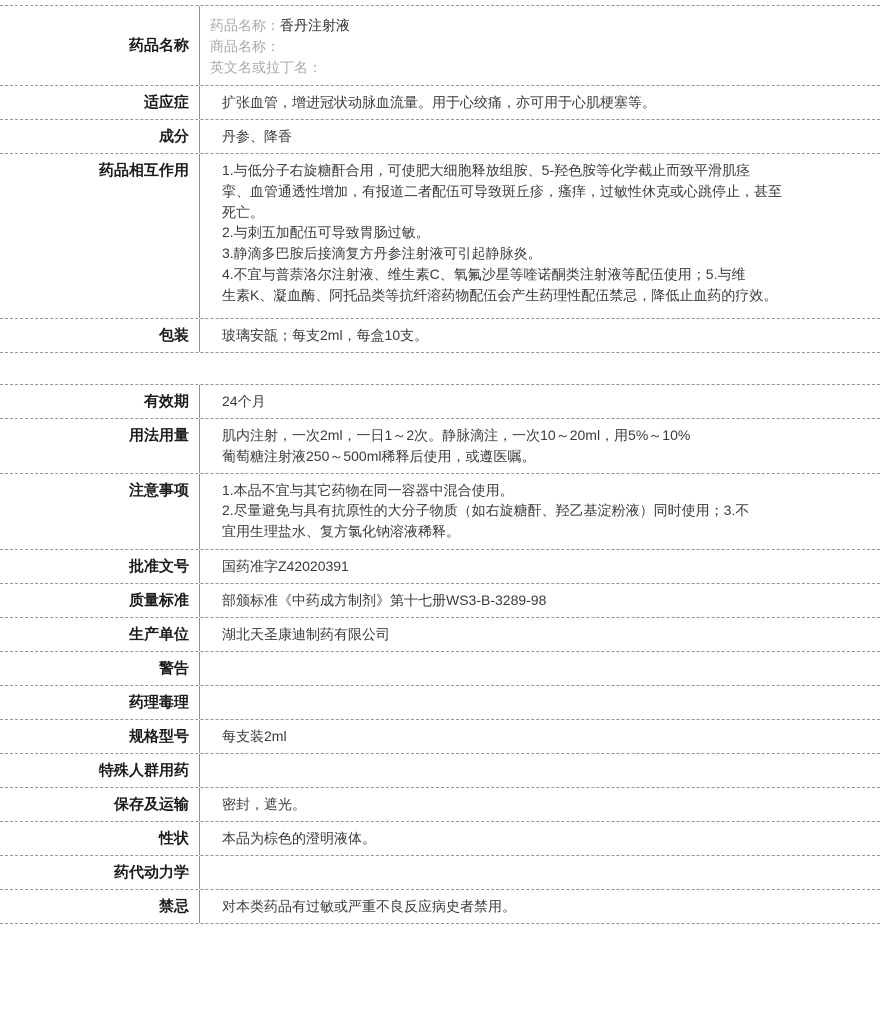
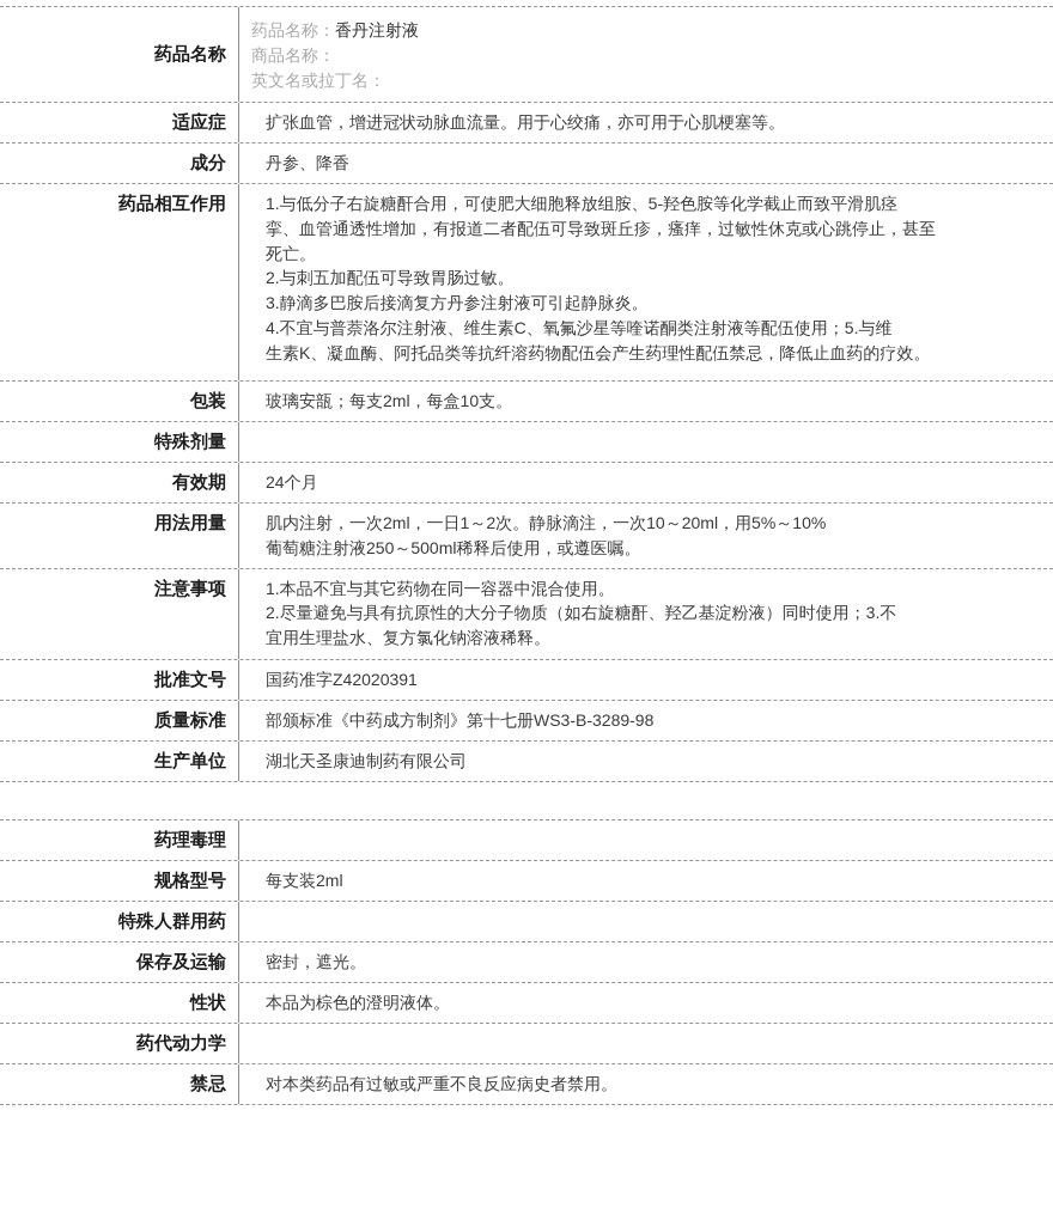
  药品名称
  药品名称：香丹注射液
  商品名称：
  英文名或拉丁名：
  适应症
  扩张血管，增进冠状动脉血流量。用于心绞痛，亦可用于心肌梗塞等。
  成分
  丹参、降香
  药品相互作用
  1.与低分子右旋糖酐合用，可使肥大细胞释放组胺、5-羟色胺等化学截止而致平滑肌痉
  挛、血管通透性增加，有报道二者配伍可导致斑丘疹，瘙痒，过敏性休克或心跳停止，甚至
  死亡。
  2.与刺五加配伍可导致胃肠过敏。
  3.静滴多巴胺后接滴复方丹参注射液可引起静脉炎。
  4.不宜与普萘洛尔注射液、维生素C、氧氟沙星等喹诺酮类注射液等配伍使用；5.与维
  生素K、凝血酶、阿托品类等抗纤溶药物配伍会产生药理性配伍禁忌，降低止血药的疗效。
  包装
  玻璃安瓿；每支2ml，每盒10支。
+ 特殊剂量
  有效期
  24个月
  用法用量
  肌内注射，一次2ml，一日1～2次。静脉滴注，一次10～20ml，用5%～10%
  葡萄糖注射液250～500ml稀释后使用，或遵医嘱。
  注意事项
  1.本品不宜与其它药物在同一容器中混合使用。
  2.尽量避免与具有抗原性的大分子物质（如右旋糖酐、羟乙基淀粉液）同时使用；3.不
  宜用生理盐水、复方氯化钠溶液稀释。
  批准文号
  国药准字Z42020391
  质量标准
  部颁标准《中药成方制剂》第十七册WS3-B-3289-98
  生产单位
  湖北天圣康迪制药有限公司
- 警告
  药理毒理
  规格型号
  每支装2ml
  特殊人群用药
  保存及运输
  密封，遮光。
  性状
  本品为棕色的澄明液体。
  药代动力学
  禁忌
  对本类药品有过敏或严重不良反应病史者禁用。
